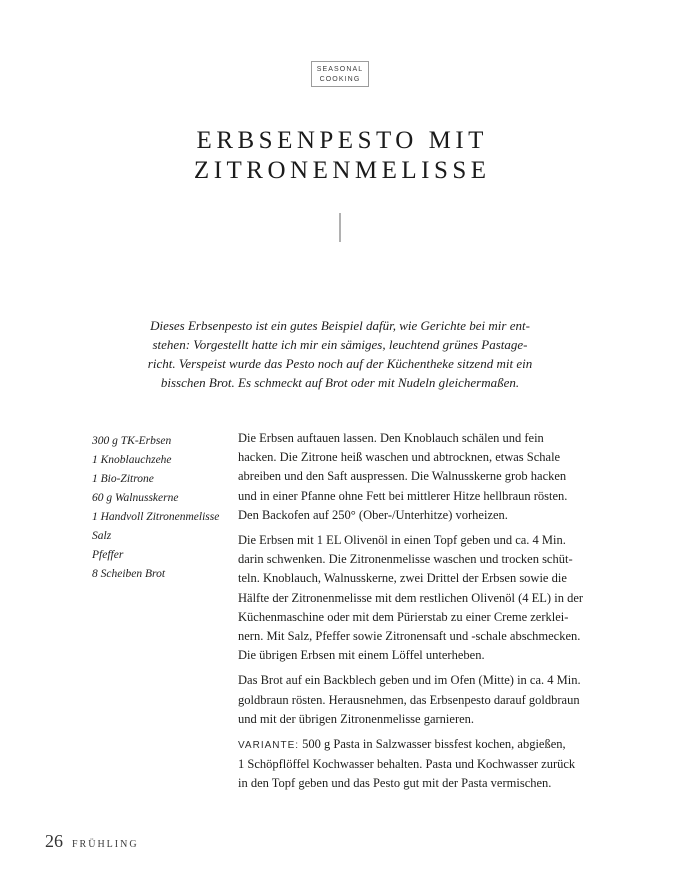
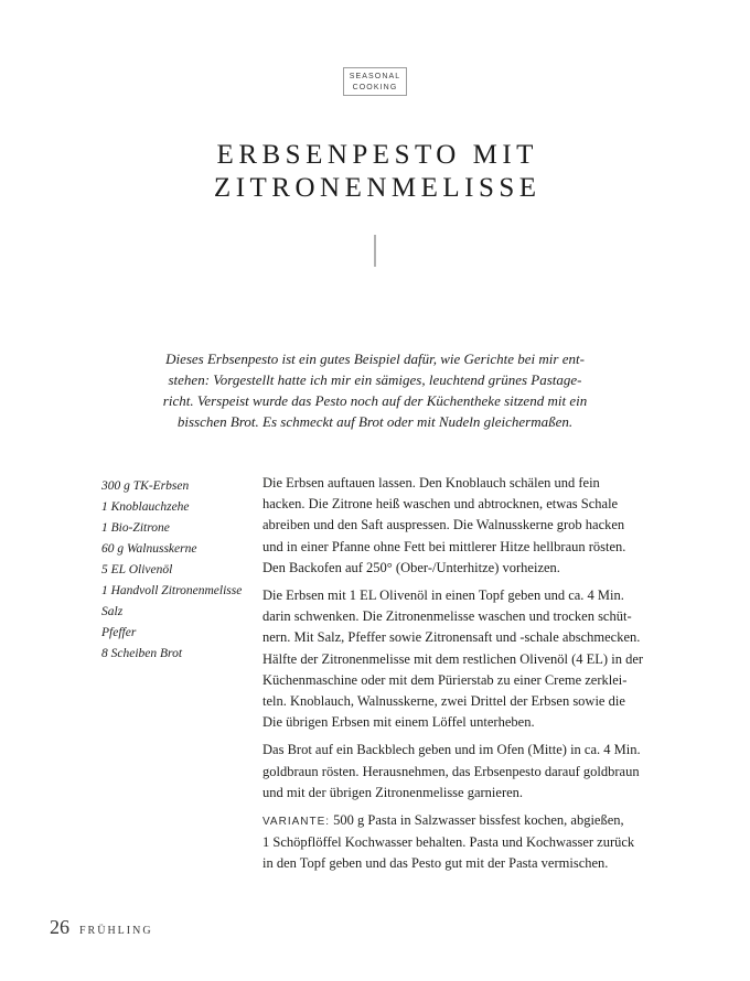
  ERBSENPESTO MIT
  ZITRONENMELISSE
  Dieses Erbsenpesto ist ein gutes Beispiel dafür, wie Gerichte bei mir ent-
  stehen: Vorgestellt hatte ich mir ein sämiges, leuchtend grünes Pastage-
  richt. Verspeist wurde das Pesto noch auf der Küchentheke sitzend mit ein
  bisschen Brot. Es schmeckt auf Brot oder mit Nudeln gleichermaßen.
  300 g TK-Erbsen
  1 Knoblauchzehe
  1 Bio-Zitrone
  60 g Walnusskerne
+ 5 EL Olivenöl
  1 Handvoll Zitronenmelisse
  Salz
  Pfeffer
  8 Scheiben Brot
  Die Erbsen auftauen lassen. Den Knoblauch schälen und fein
  hacken. Die Zitrone heiß waschen und abtrocknen, etwas Schale
  abreiben und den Saft auspressen. Die Walnusskerne grob hacken
  und in einer Pfanne ohne Fett bei mittlerer Hitze hellbraun rösten.
  Den Backofen auf 250° (Ober-/Unterhitze) vorheizen.
  Die Erbsen mit 1 EL Olivenöl in einen Topf geben und ca. 4 Min.
  darin schwenken. Die Zitronenmelisse waschen und trocken schüt-
- teln. Knoblauch, Walnusskerne, zwei Drittel der Erbsen sowie die
+ nern. Mit Salz, Pfeffer sowie Zitronensaft und -schale abschmecken.
  Hälfte der Zitronenmelisse mit dem restlichen Olivenöl (4 EL) in der
  Küchenmaschine oder mit dem Pürierstab zu einer Creme zerklei-
- nern. Mit Salz, Pfeffer sowie Zitronensaft und -schale abschmecken.
+ teln. Knoblauch, Walnusskerne, zwei Drittel der Erbsen sowie die
  Die übrigen Erbsen mit einem Löffel unterheben.
  Das Brot auf ein Backblech geben und im Ofen (Mitte) in ca. 4 Min.
  goldbraun rösten. Herausnehmen, das Erbsenpesto darauf goldbraun
  und mit der übrigen Zitronenmelisse garnieren.
  VARIANTE: 500 g Pasta in Salzwasser bissfest kochen, abgießen,
  1 Schöpflöffel Kochwasser behalten. Pasta und Kochwasser zurück
  in den Topf geben und das Pesto gut mit der Pasta vermischen.
  26
  FRÜHLING
